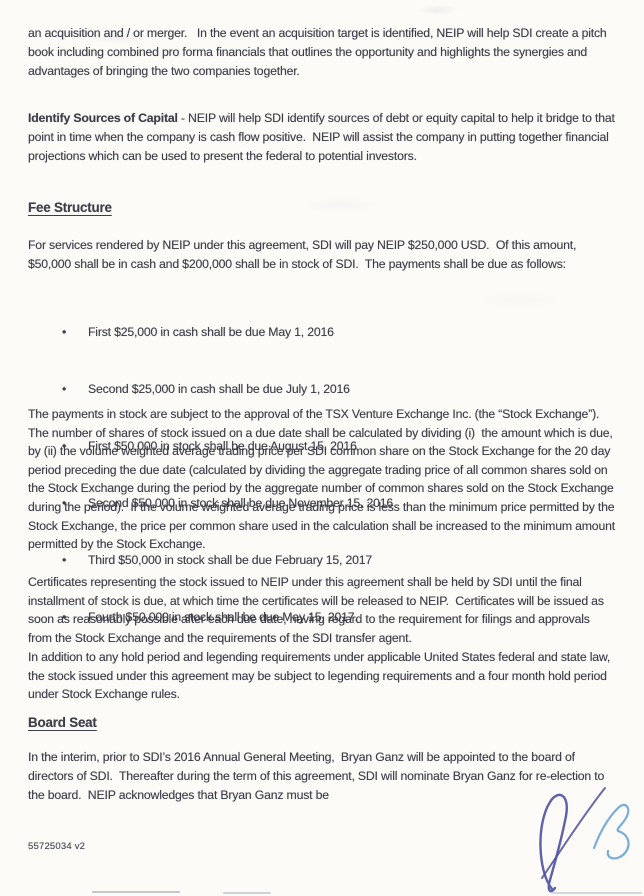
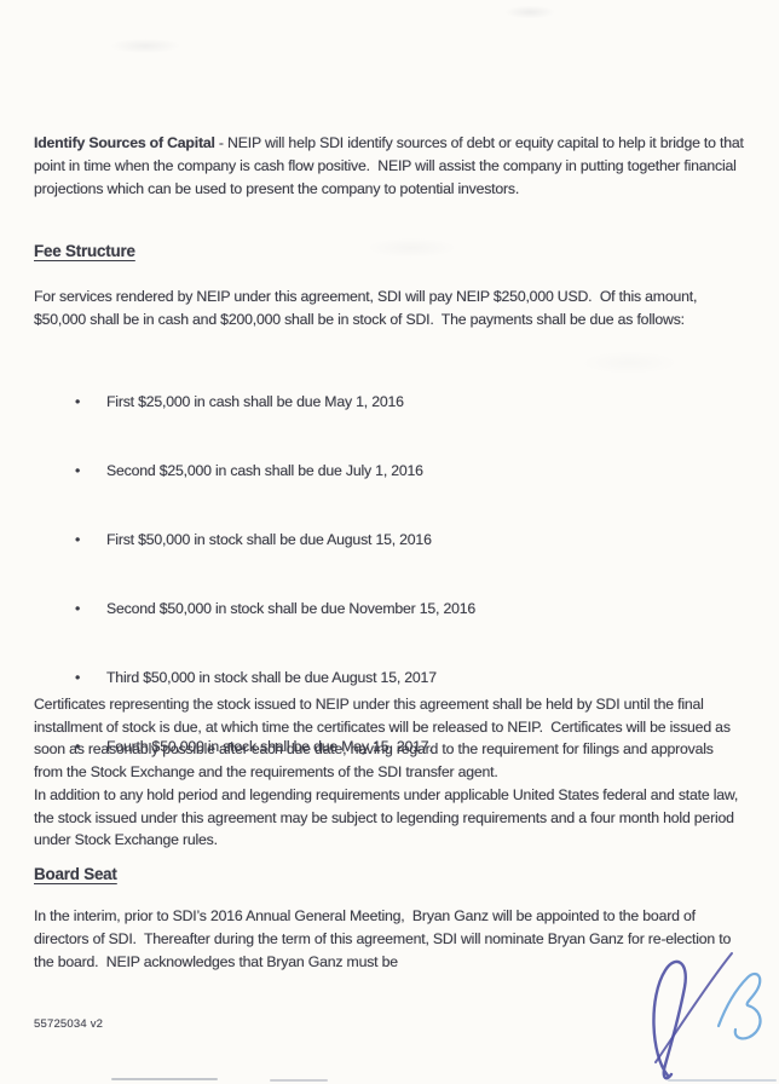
- an acquisition and / or merger. In the event an acquisition target is identified, NEIP will help SDI create a pitch book including combined pro forma financials that outlines the opportunity and highlights the synergies and advantages of bringing the two companies together.
- Identify Sources of Capital - NEIP will help SDI identify sources of debt or equity capital to help it bridge to that point in time when the company is cash flow positive. NEIP will assist the company in putting together financial projections which can be used to present the federal to potential investors.
+ Identify Sources of Capital - NEIP will help SDI identify sources of debt or equity capital to help it bridge to that point in time when the company is cash flow positive. NEIP will assist the company in putting together financial projections which can be used to present the company to potential investors.
  Fee Structure
  For services rendered by NEIP under this agreement, SDI will pay NEIP $250,000 USD. Of this amount, $50,000 shall be in cash and $200,000 shall be in stock of SDI. The payments shall be due as follows:
  •
  First $25,000 in cash shall be due May 1, 2016
  •
  Second $25,000 in cash shall be due July 1, 2016
  •
  First $50,000 in stock shall be due August 15, 2016
  •
  Second $50,000 in stock shall be due November 15, 2016
  •
- Third $50,000 in stock shall be due February 15, 2017
+ Third $50,000 in stock shall be due August 15, 2017
  •
  Fourth $50,000 in stock shall be due May 15, 2017.
- The payments in stock are subject to the approval of the TSX Venture Exchange Inc. (the “Stock Exchange”). The number of shares of stock issued on a due date shall be calculated by dividing (i) the amount which is due, by (ii) the volume weighted average trading price per SDI common share on the Stock Exchange for the 20 day period preceding the due date (calculated by dividing the aggregate trading price of all common shares sold on the Stock Exchange during the period by the aggregate number of common shares sold on the Stock Exchange during the period). If the volume weighted average trading price is less than the minimum price permitted by the Stock Exchange, the price per common share used in the calculation shall be increased to the minimum amount permitted by the Stock Exchange.
  Certificates representing the stock issued to NEIP under this agreement shall be held by SDI until the final installment of stock is due, at which time the certificates will be released to NEIP. Certificates will be issued as soon as reasonably possible after each due date, having regard to the requirement for filings and approvals from the Stock Exchange and the requirements of the SDI transfer agent.
  In addition to any hold period and legending requirements under applicable United States federal and state law, the stock issued under this agreement may be subject to legending requirements and a four month hold period under Stock Exchange rules.
  Board Seat
  In the interim, prior to SDI’s 2016 Annual General Meeting, Bryan Ganz will be appointed to the board of directors of SDI. Thereafter during the term of this agreement, SDI will nominate Bryan Ganz for re-election to the board. NEIP acknowledges that Bryan Ganz must be
  55725034 v2
